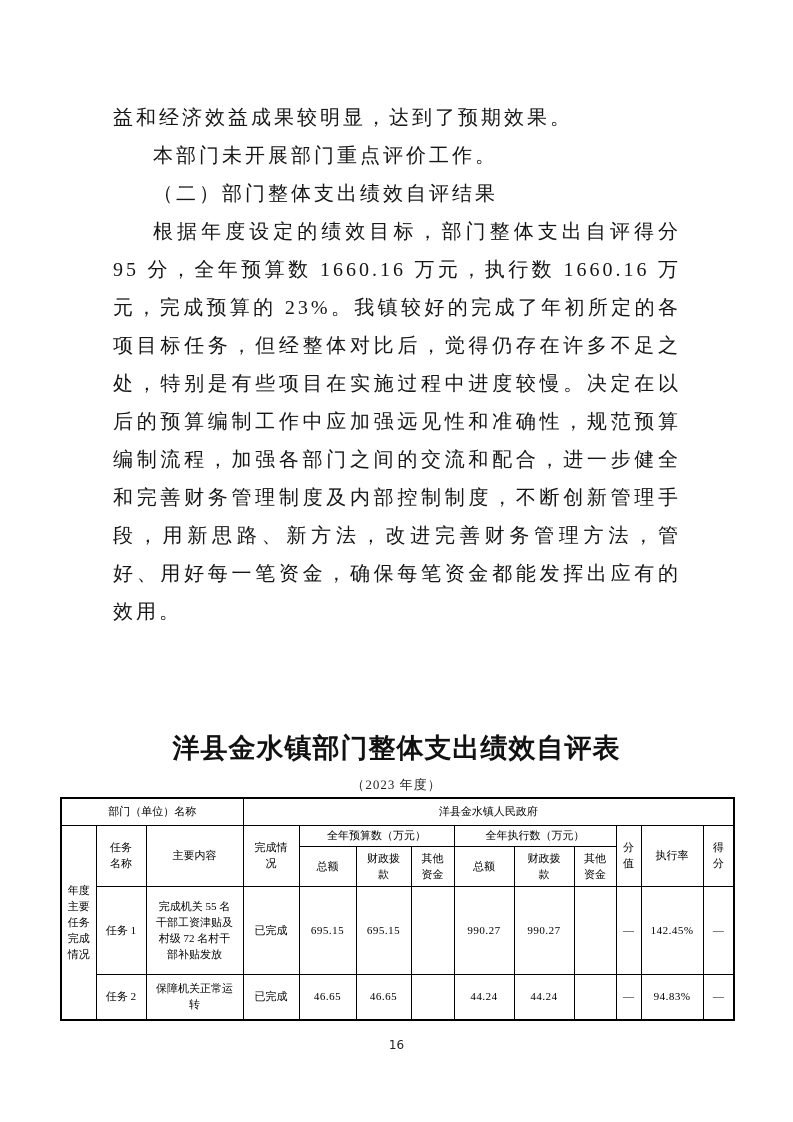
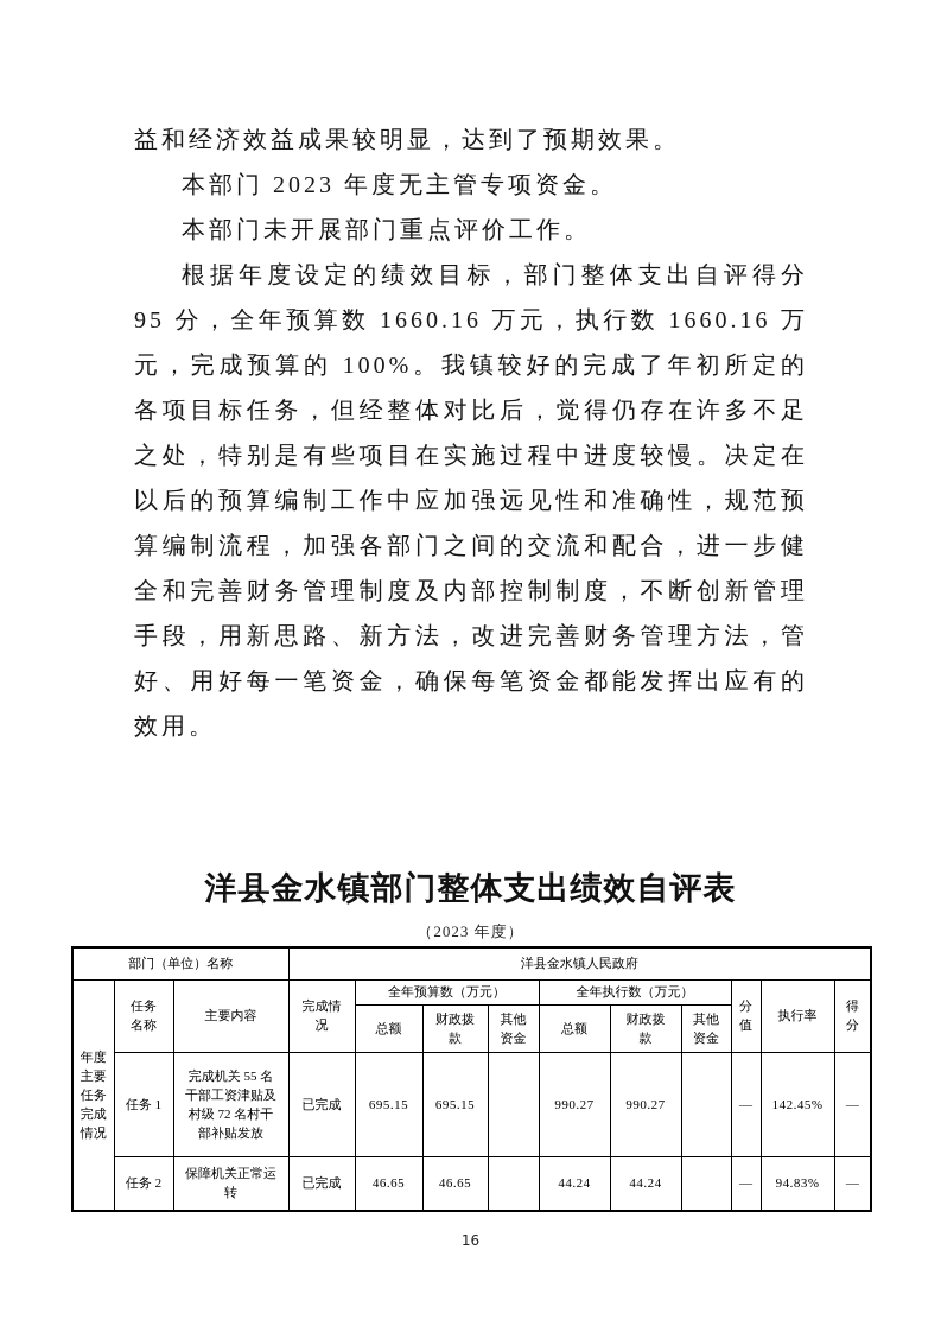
  益和经济效益成果较明显，达到了预期效果。
+ 本部门 2023 年度无主管专项资金。
  本部门未开展部门重点评价工作。
- （二）部门整体支出绩效自评结果
- 根据年度设定的绩效目标，部门整体支出自评得分 95 分，全年预算数 1660.16 万元，执行数 1660.16 万元，完成预算的 23%。我镇较好的完成了年初所定的各项目标任务，但经整体对比后，觉得仍存在许多不足之处，特别是有些项目在实施过程中进度较慢。决定在以后的预算编制工作中应加强远见性和准确性，规范预算编制流程，加强各部门之间的交流和配合，进一步健全和完善财务管理制度及内部控制制度，不断创新管理手段，用新思路、新方法，改进完善财务管理方法，管好、用好每一笔资金，确保每笔资金都能发挥出应有的效用。
+ 根据年度设定的绩效目标，部门整体支出自评得分 95 分，全年预算数 1660.16 万元，执行数 1660.16 万元，完成预算的 100%。我镇较好的完成了年初所定的各项目标任务，但经整体对比后，觉得仍存在许多不足之处，特别是有些项目在实施过程中进度较慢。决定在以后的预算编制工作中应加强远见性和准确性，规范预算编制流程，加强各部门之间的交流和配合，进一步健全和完善财务管理制度及内部控制制度，不断创新管理手段，用新思路、新方法，改进完善财务管理方法，管好、用好每一笔资金，确保每笔资金都能发挥出应有的效用。
  洋县金水镇部门整体支出绩效自评表
  （2023 年度）
  部门（单位）名称	洋县金水镇人民政府
  年度主要任务完成情况	任务名称	主要内容	完成情况	全年预算数（万元）	全年执行数（万元）	分值	执行率	得分
  总额	财政拨款	其他资金	总额	财政拨款	其他资金
  任务 1	完成机关 55 名干部工资津贴及村级 72 名村干部补贴发放	已完成	695.15	695.15		990.27	990.27		—	142.45%	—
  任务 2	保障机关正常运转	已完成	46.65	46.65		44.24	44.24		—	94.83%	—
  16
